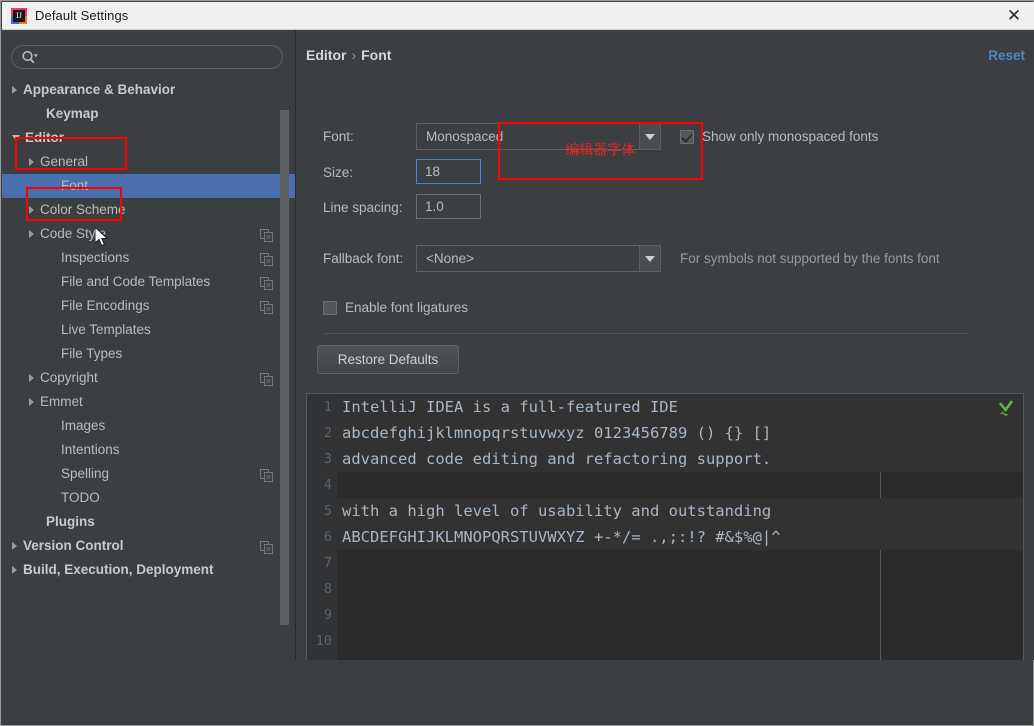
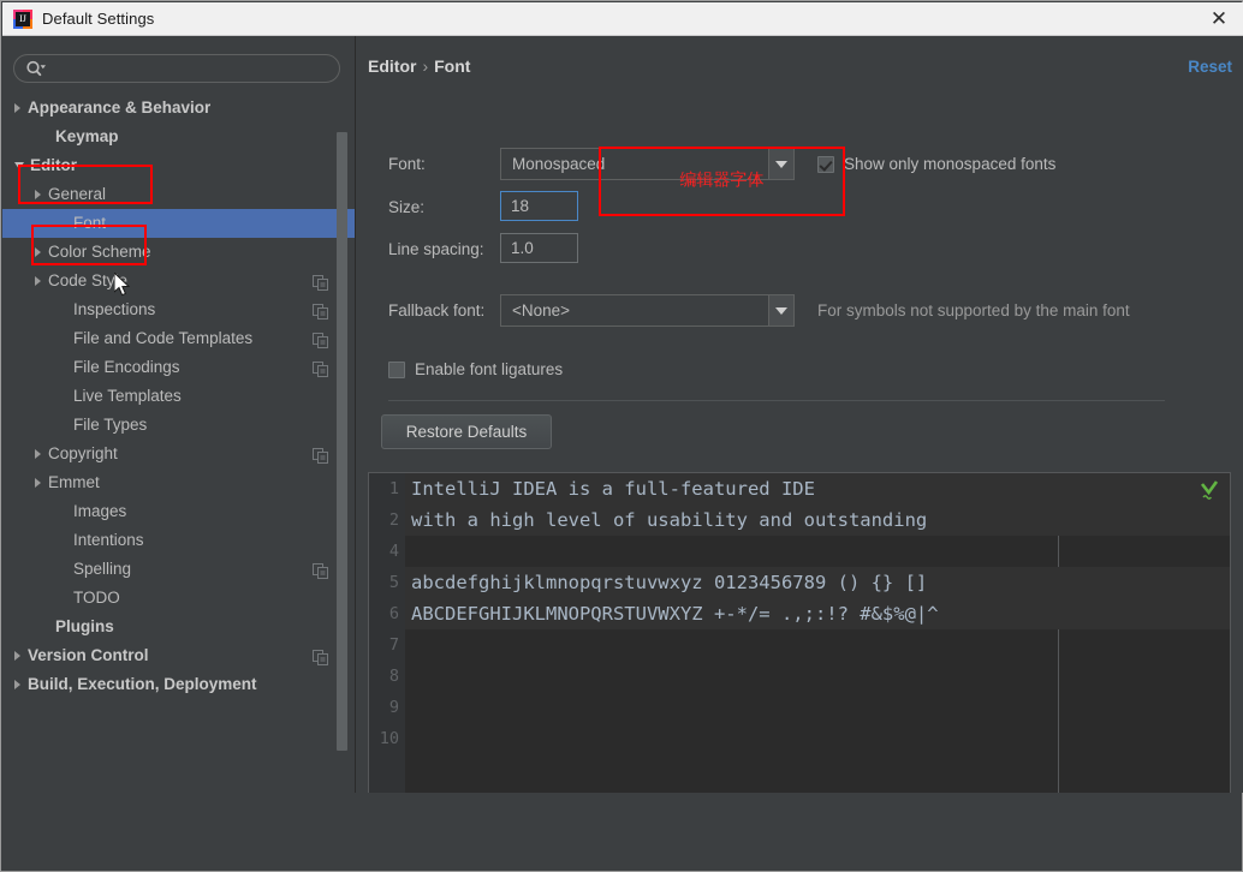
  IJ
  Default Settings
  ✕
  Appearance & Behavior
  Keymap
  Editor
  General
  Font
  Color Scheme
  Code Sty
  Inspections
  File and Code Templates
  File Encodings
  Live Templates
  File Types
  Copyright
  Emmet
  Images
  Intentions
  Spelling
  TODO
  Plugins
  Version Control
  Build, Execution, Deployment
  Editor › Font
  Reset
  Font:
  Monospaced
  Show only monospaced fonts
  Size:
  18
  Line spacing:
  1.0
  编辑器字体
  Fallback font:
  <None>
- For symbols not supported by the fonts font
+ For symbols not supported by the main font
  Enable font ligatures
  Restore Defaults
  1
  IntelliJ IDEA is a full-featured IDE
  2
- abcdefghijklmnopqrstuvwxyz 0123456789 () {} []
+ with a high level of usability and outstanding
- 3
- advanced code editing and refactoring support.
  4
  5
- with a high level of usability and outstanding
+ abcdefghijklmnopqrstuvwxyz 0123456789 () {} []
  6
  ABCDEFGHIJKLMNOPQRSTUVWXYZ +-*/= .,;:!? #&$%@|^
  7
  8
  9
  10
